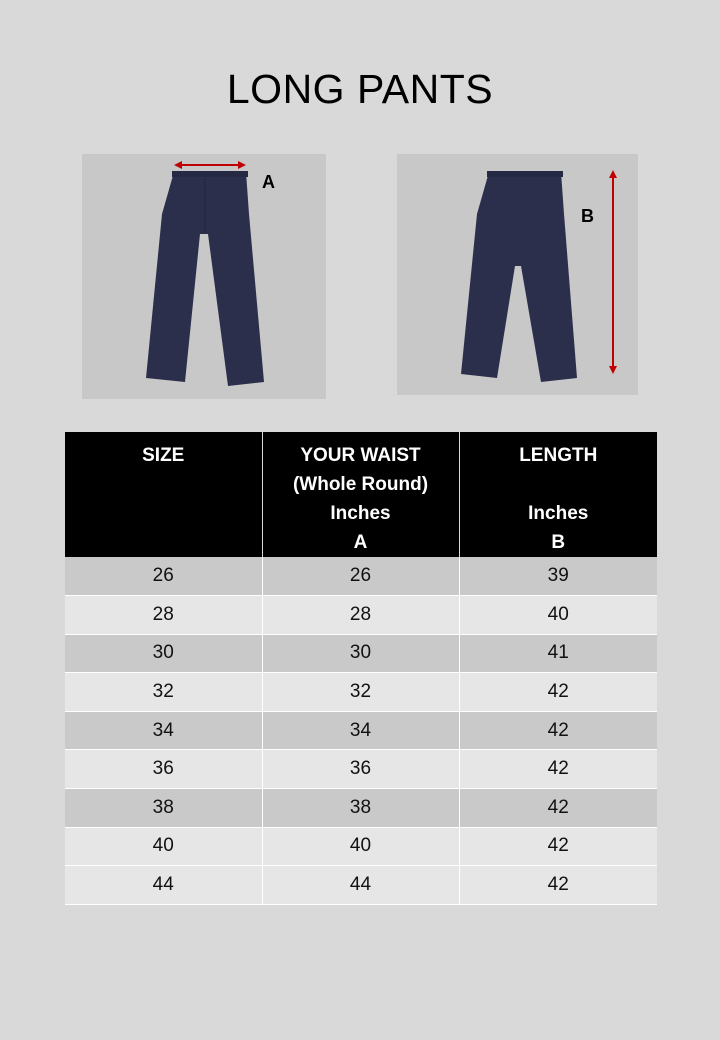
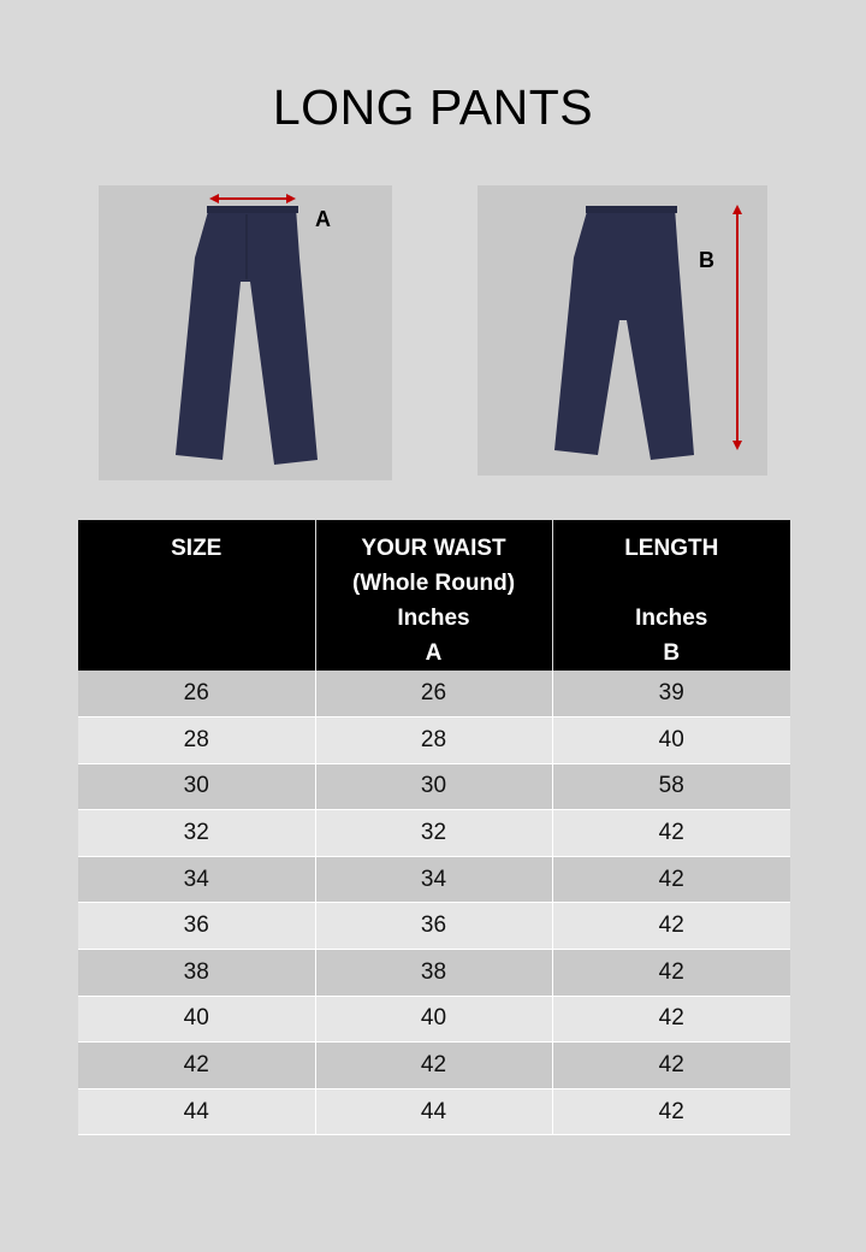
  LONG PANTS
  A
  B
  SIZE	YOUR WAIST (Whole Round) Inches A	LENGTH Inches B
  26	26	39
  28	28	40
- 30	30	41
+ 30	30	58
  32	32	42
  34	34	42
  36	36	42
  38	38	42
  40	40	42
+ 42	42	42
  44	44	42
